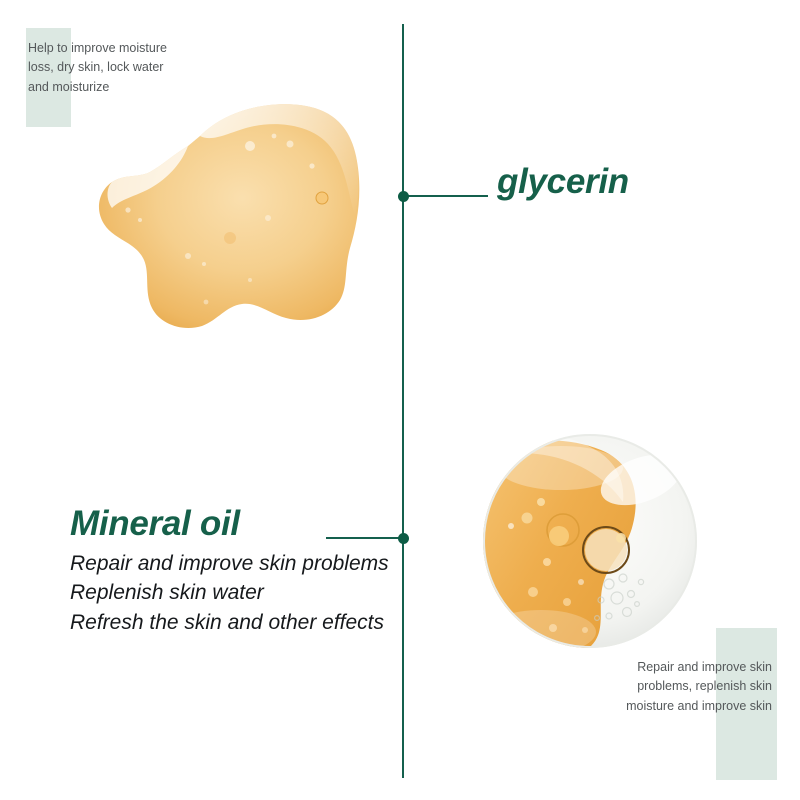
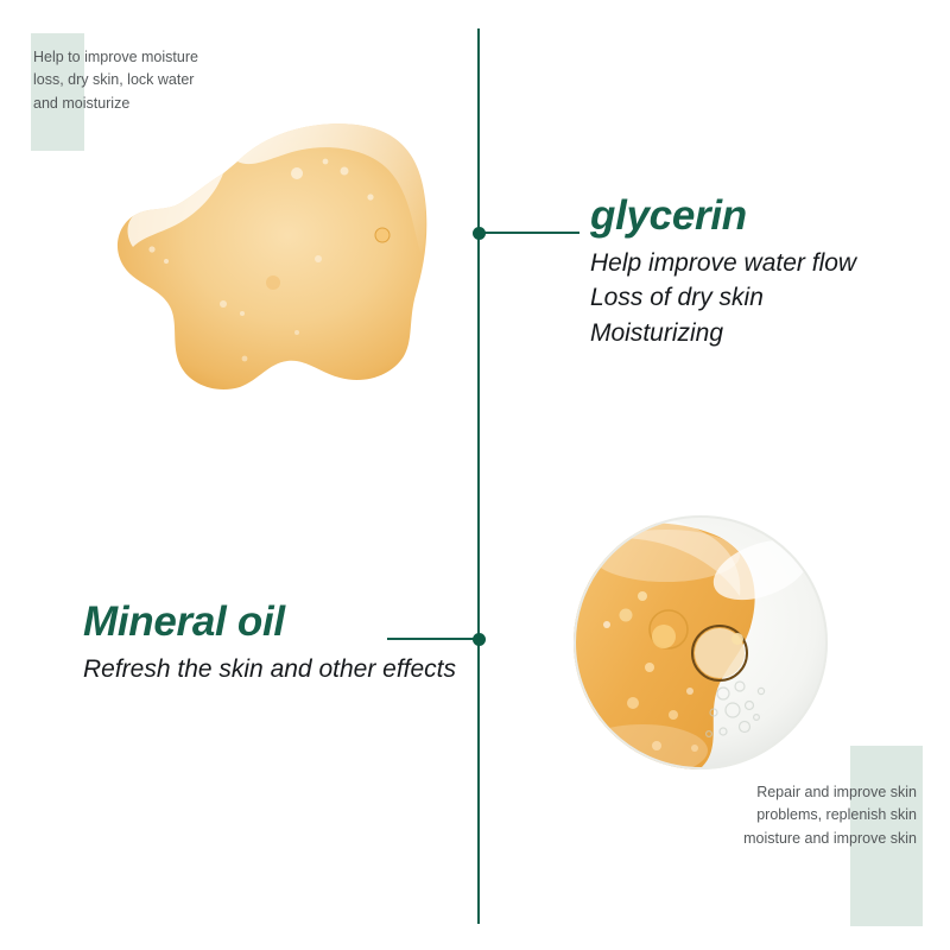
  Help to improve moisture loss, dry skin, lock water and moisturize
  Repair and improve skin problems, replenish skin moisture and improve skin
  glycerin
+ Help improve water flow
+ Loss of dry skin
+ Moisturizing
  Mineral oil
- Repair and improve skin problems
- Replenish skin water
  Refresh the skin and other effects
